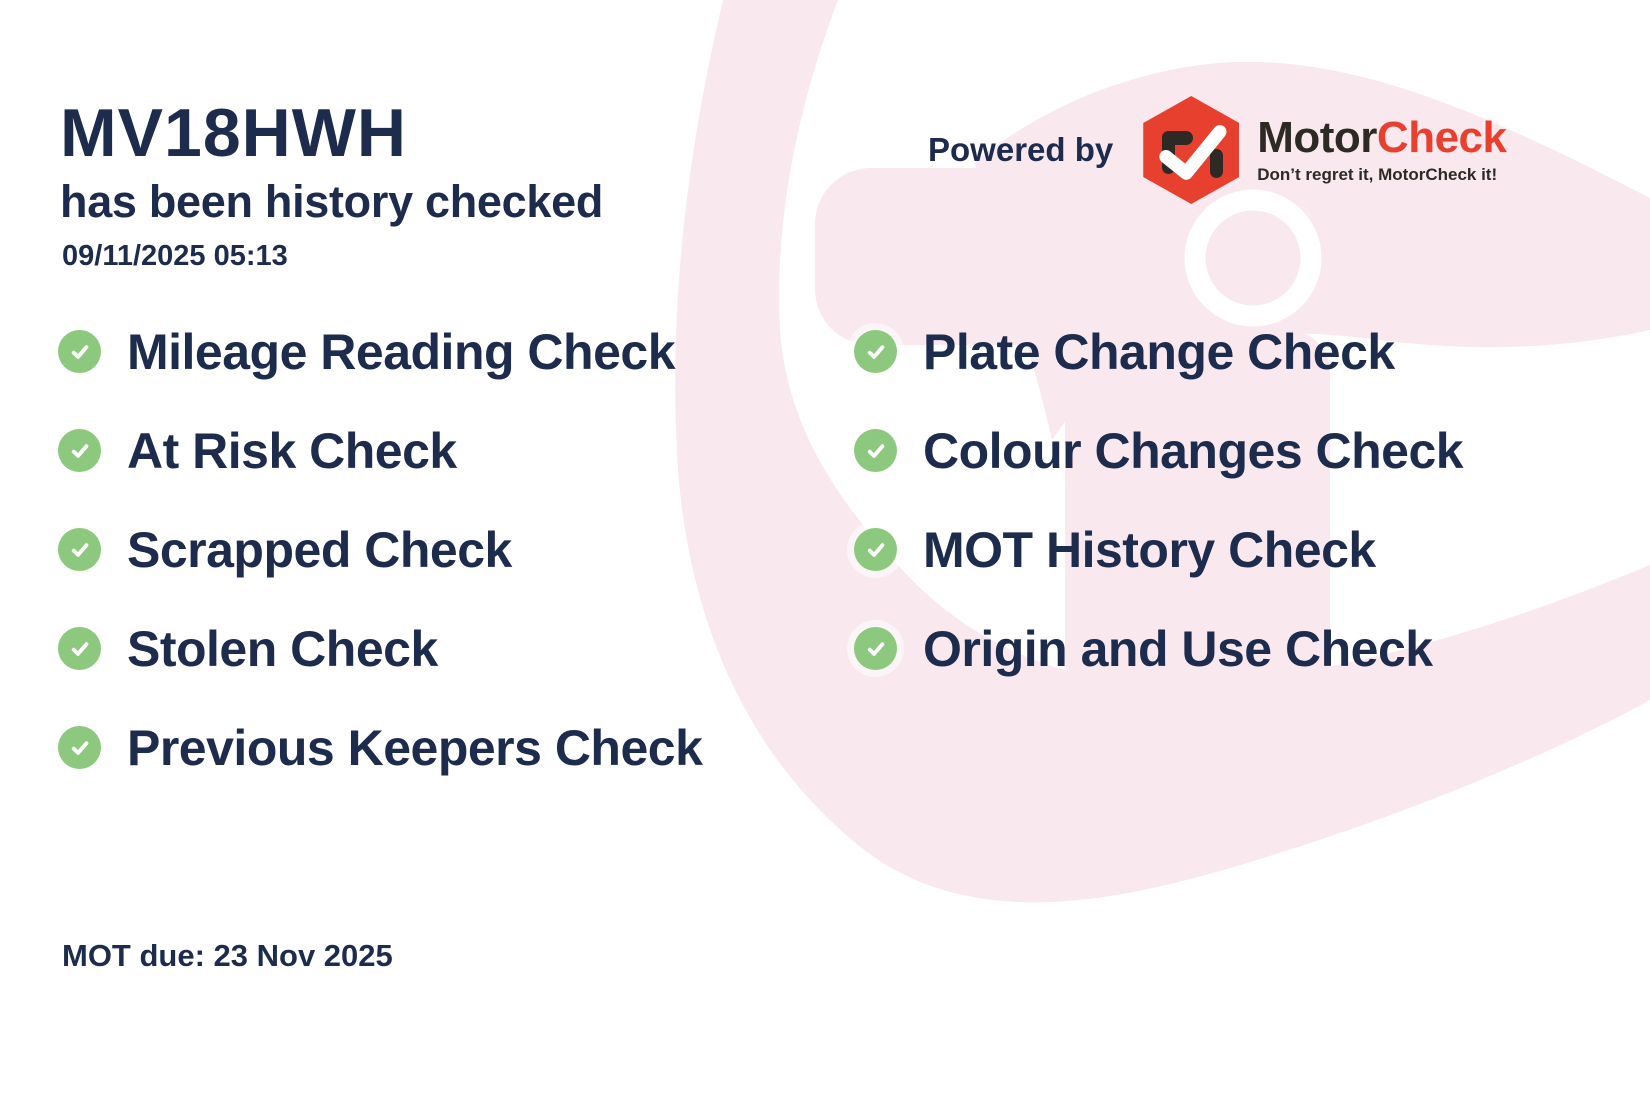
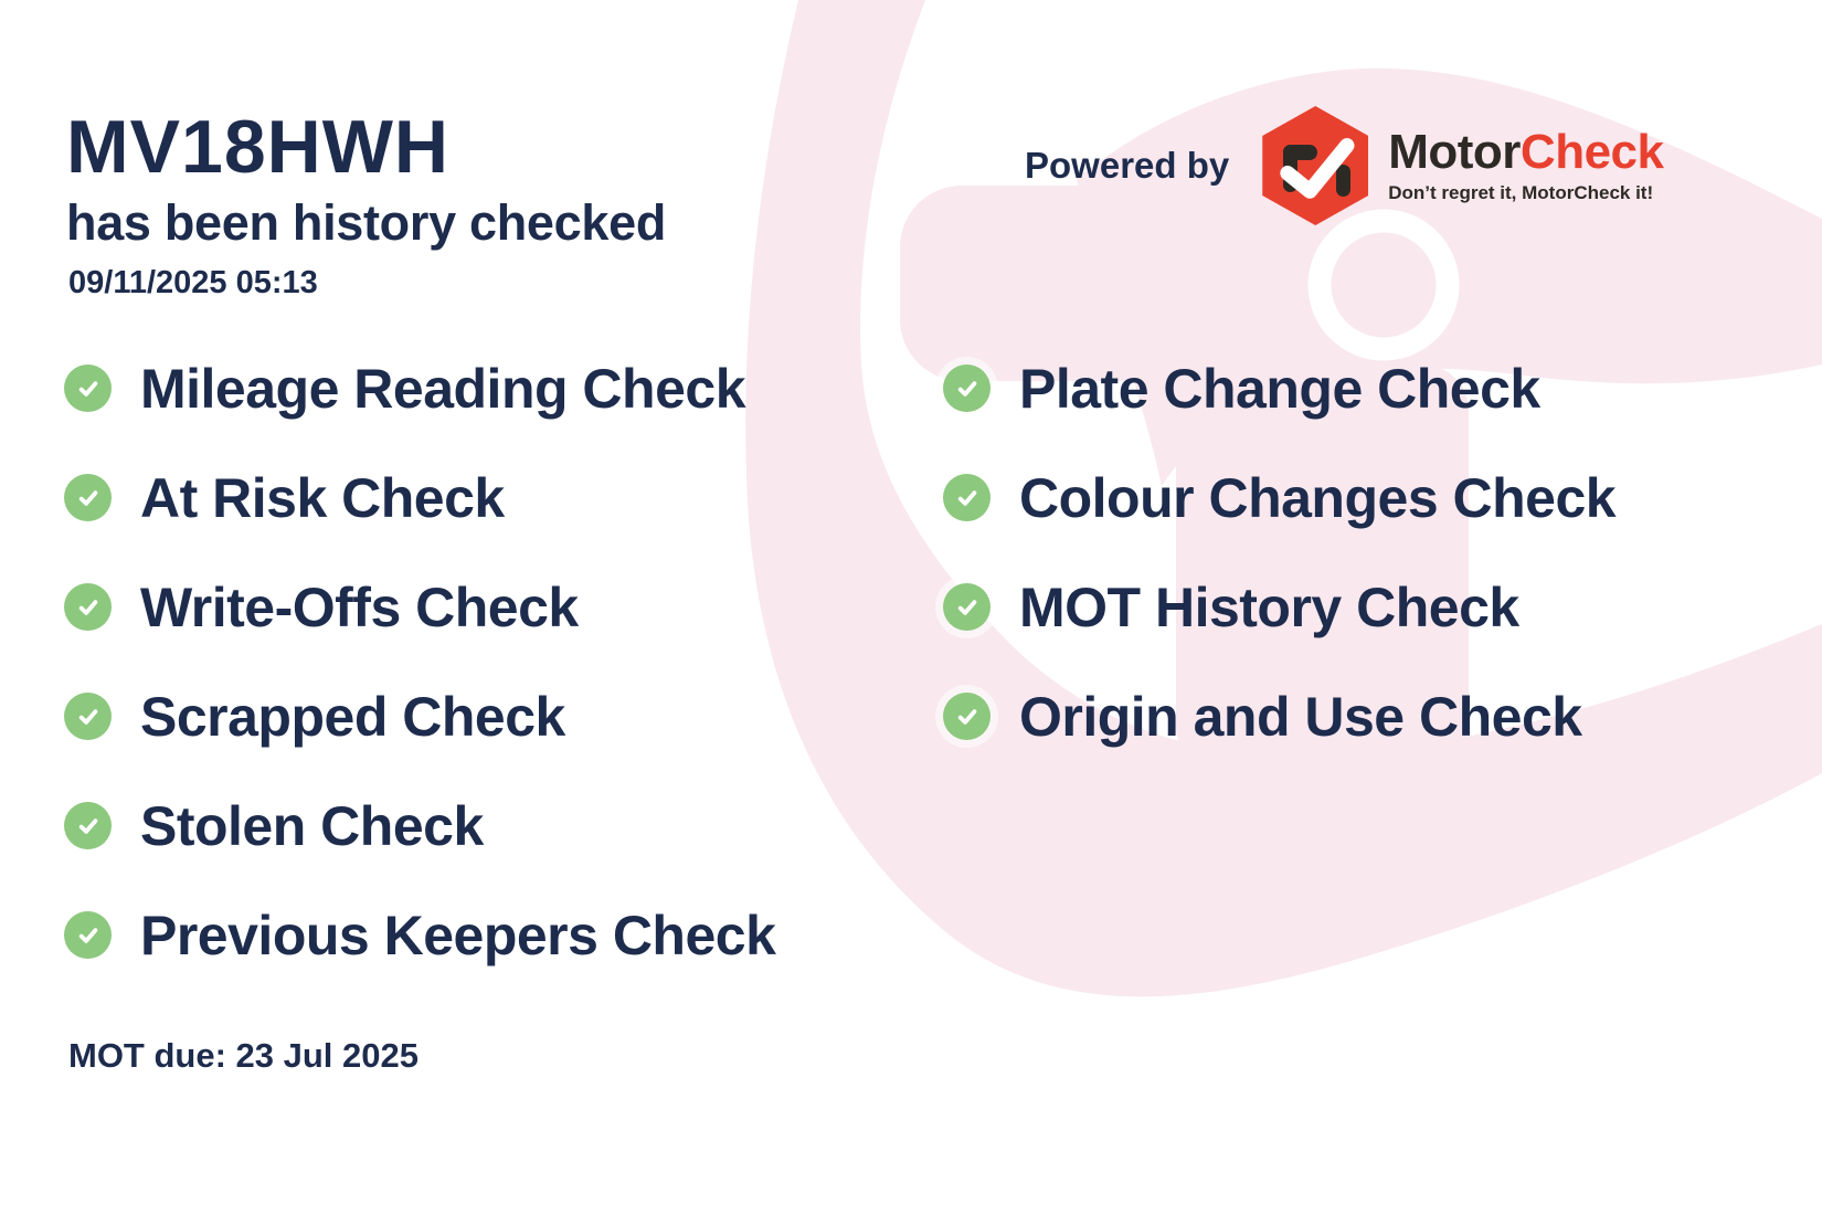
  MV18HWH
  has been history checked
  09/11/2025 05:13
  Powered by
  MotorCheck
  Don’t regret it, MotorCheck it!
  Mileage Reading Check
  At Risk Check
+ Write-Offs Check
  Scrapped Check
  Stolen Check
  Previous Keepers Check
  Plate Change Check
  Colour Changes Check
  MOT History Check
  Origin and Use Check
- MOT due: 23 Nov 2025
+ MOT due: 23 Jul 2025
